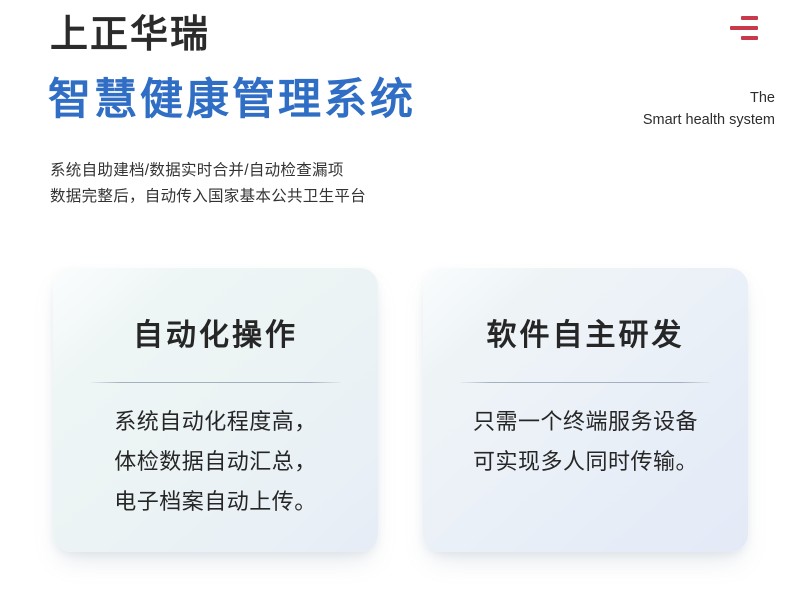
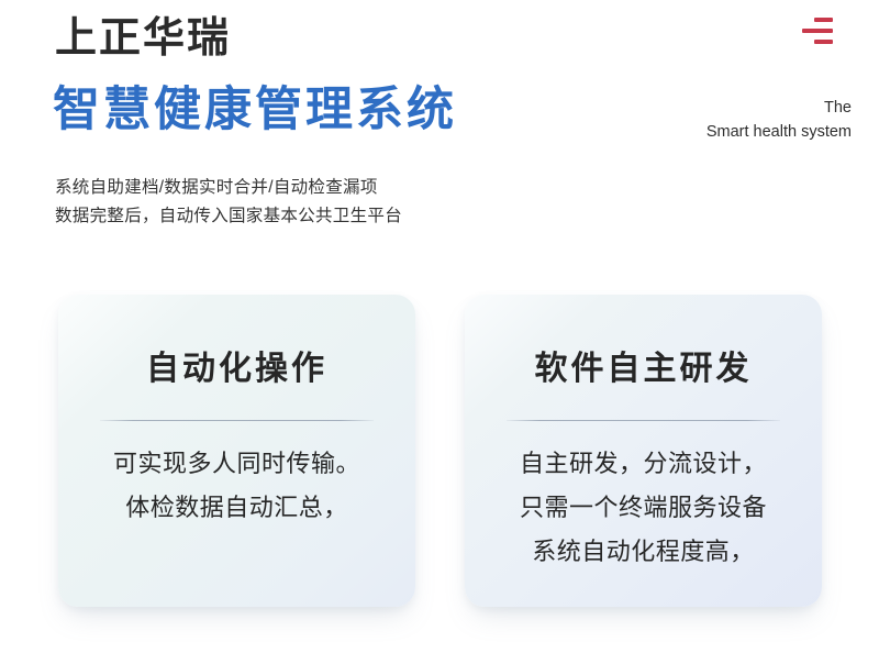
  上正华瑞
  智慧健康管理系统
  The
  Smart health system
  系统自助建档/数据实时合并/自动检查漏项
  数据完整后，自动传入国家基本公共卫生平台
  自动化操作
- 系统自动化程度高，
+ 可实现多人同时传输。
  体检数据自动汇总，
- 电子档案自动上传。
  软件自主研发
+ 自主研发，分流设计，
  只需一个终端服务设备
- 可实现多人同时传输。
+ 系统自动化程度高，
